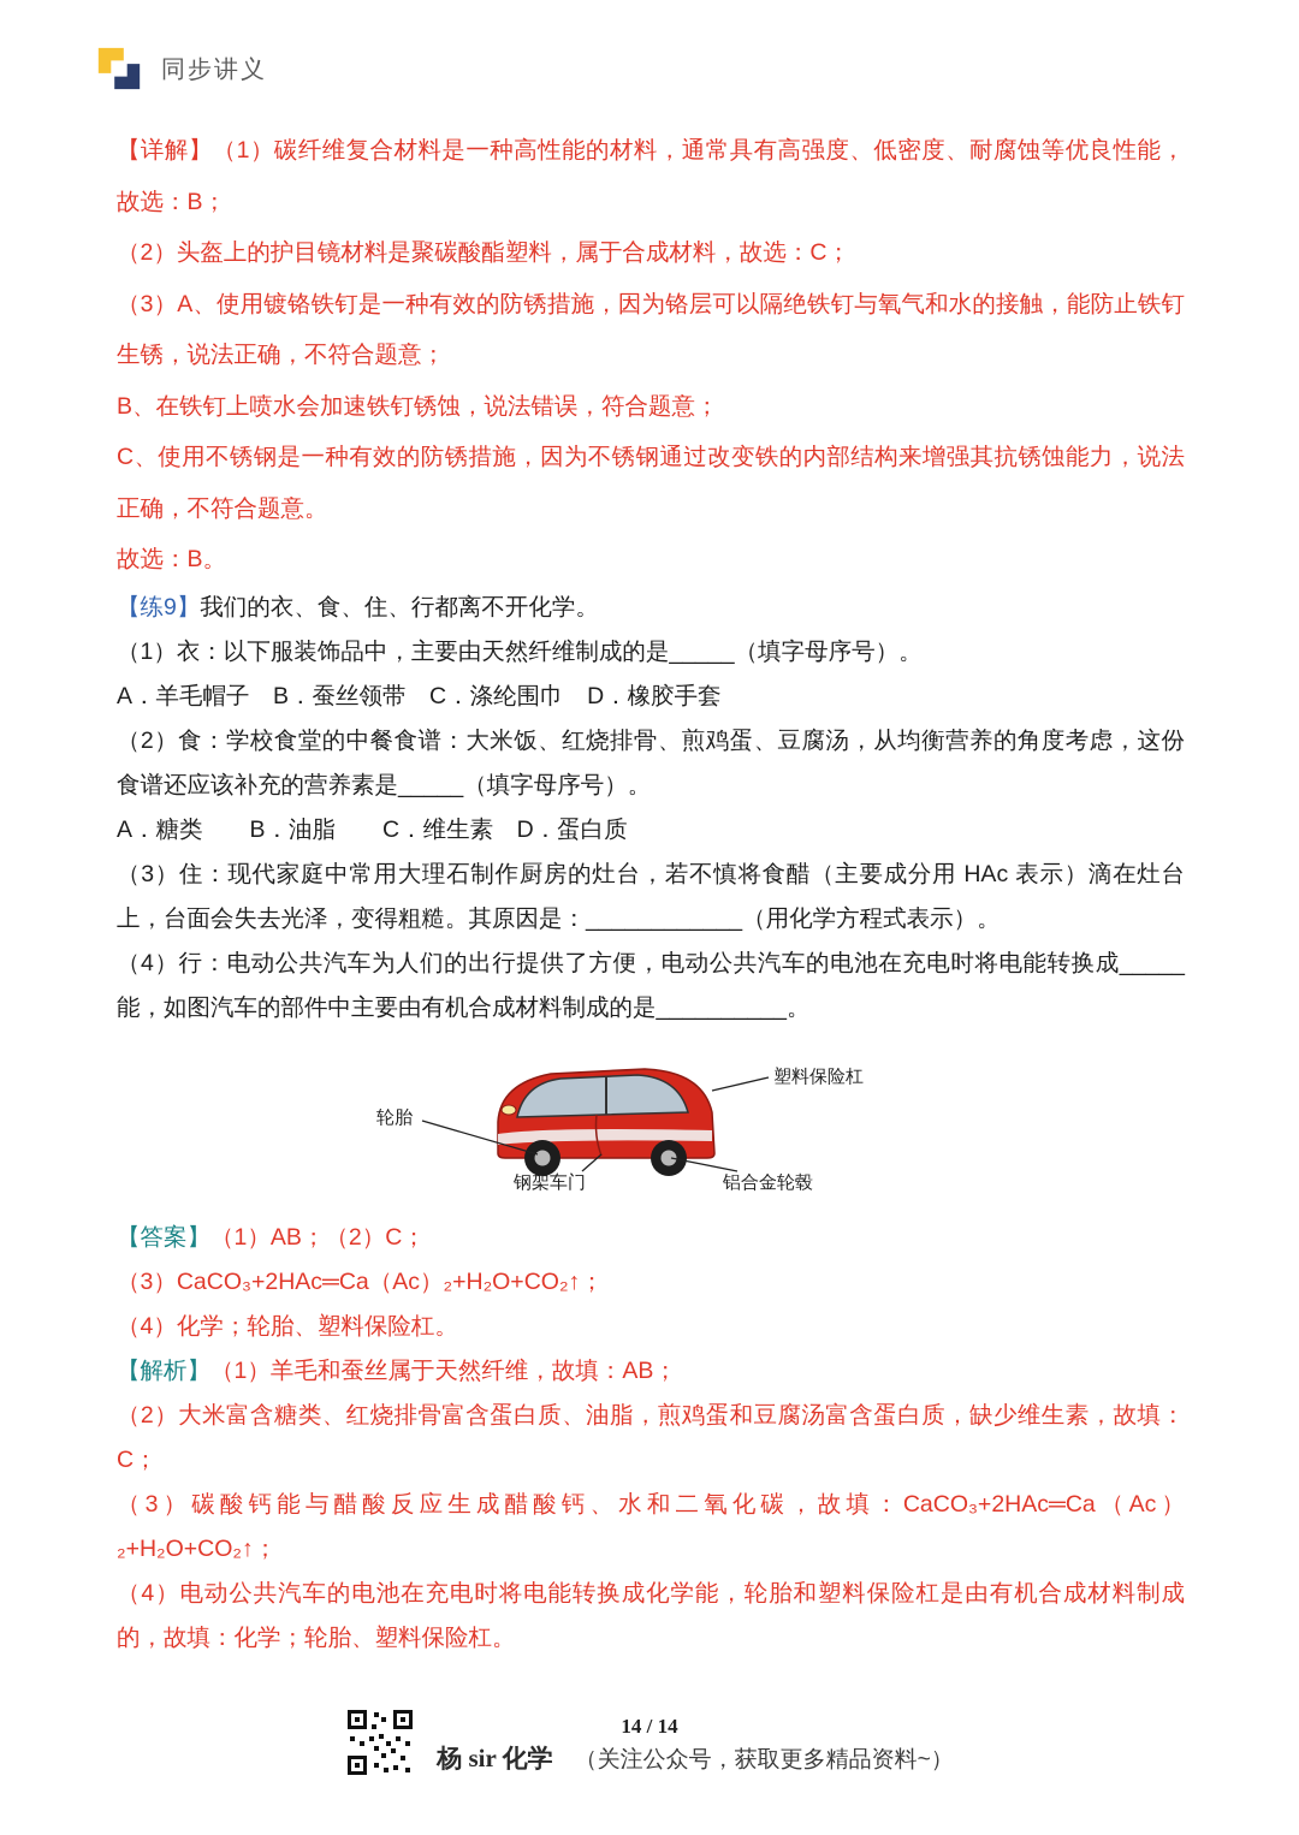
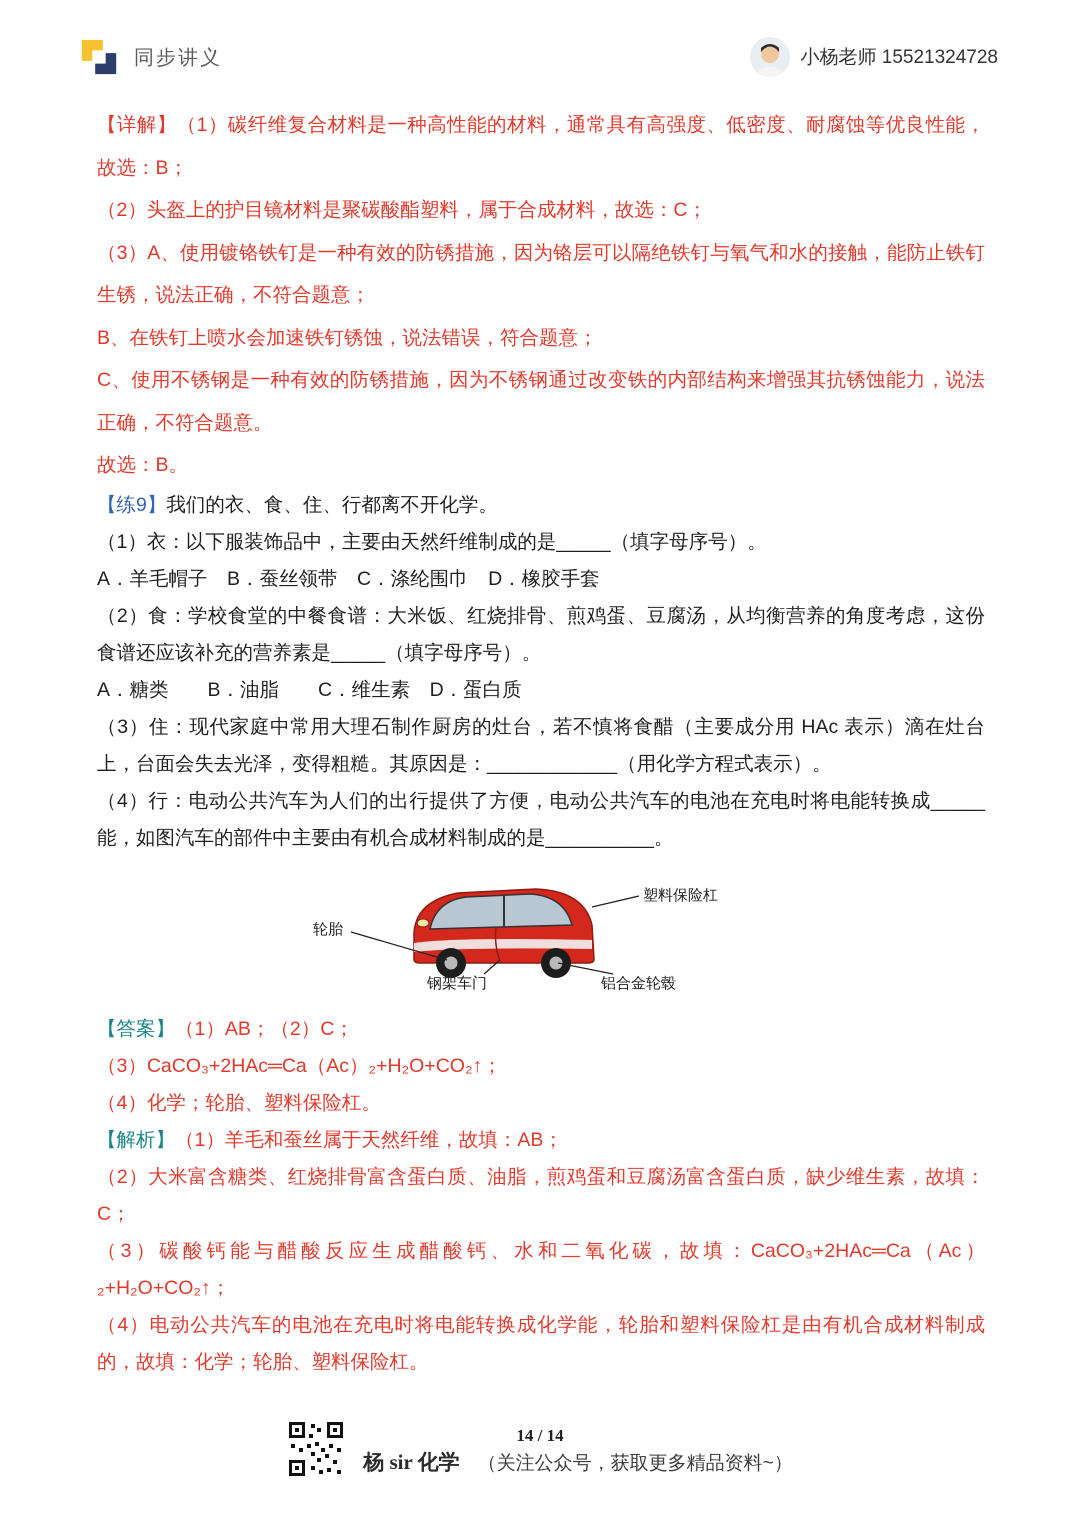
  同步讲义
+ 小杨老师 15521324728
  【详解】（1）碳纤维复合材料是一种高性能的材料，通常具有高强度、低密度、耐腐蚀等优良性能，故选：B；
  （2）头盔上的护目镜材料是聚碳酸酯塑料，属于合成材料，故选：C；
  （3）A、使用镀铬铁钉是一种有效的防锈措施，因为铬层可以隔绝铁钉与氧气和水的接触，能防止铁钉生锈，说法正确，不符合题意；
  B、在铁钉上喷水会加速铁钉锈蚀，说法错误，符合题意；
  C、使用不锈钢是一种有效的防锈措施，因为不锈钢通过改变铁的内部结构来增强其抗锈蚀能力，说法正确，不符合题意。
  故选：B。
  【练9】我们的衣、食、住、行都离不开化学。
  （1）衣：以下服装饰品中，主要由天然纤维制成的是_____（填字母序号）。
  A．羊毛帽子 B．蚕丝领带 C．涤纶围巾 D．橡胶手套
  （2）食：学校食堂的中餐食谱：大米饭、红烧排骨、煎鸡蛋、豆腐汤，从均衡营养的角度考虑，这份食谱还应该补充的营养素是_____（填字母序号）。
  A．糖类 B．油脂 C．维生素 D．蛋白质
  （3）住：现代家庭中常用大理石制作厨房的灶台，若不慎将食醋（主要成分用 HAc 表示）滴在灶台上，台面会失去光泽，变得粗糙。其原因是：____________（用化学方程式表示）。
  （4）行：电动公共汽车为人们的出行提供了方便，电动公共汽车的电池在充电时将电能转换成_____能，如图汽车的部件中主要由有机合成材料制成的是__________。
  塑料保险杠
  轮胎
  钢架车门
  铝合金轮毂
  【答案】（1）AB；（2）C；
  （3）CaCO₃+2HAc═Ca（Ac）₂+H₂O+CO₂↑；
  （4）化学；轮胎、塑料保险杠。
  【解析】（1）羊毛和蚕丝属于天然纤维，故填：AB；
  （2）大米富含糖类、红烧排骨富含蛋白质、油脂，煎鸡蛋和豆腐汤富含蛋白质，缺少维生素，故填：C；
  （3）碳酸钙能与醋酸反应生成醋酸钙、水和二氧化碳，故填：CaCO₃+2HAc═Ca（Ac）₂+H₂O+CO₂↑；
  （4）电动公共汽车的电池在充电时将电能转换成化学能，轮胎和塑料保险杠是由有机合成材料制成的，故填：化学；轮胎、塑料保险杠。
  14 / 14
  杨 sir 化学
  （关注公众号，获取更多精品资料~）
